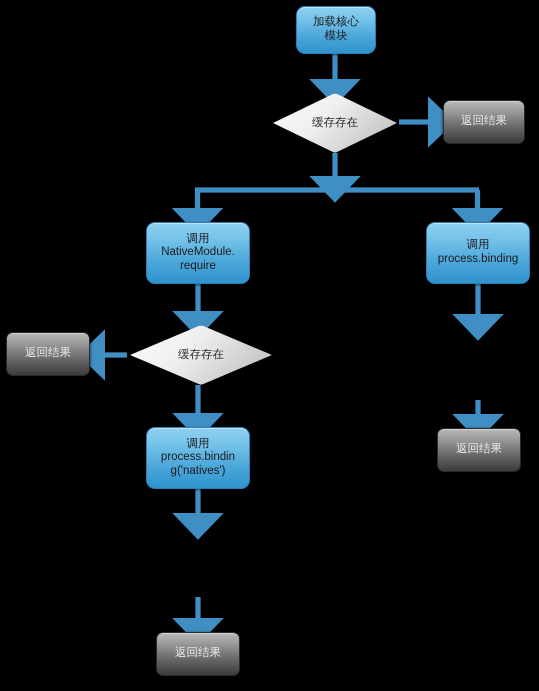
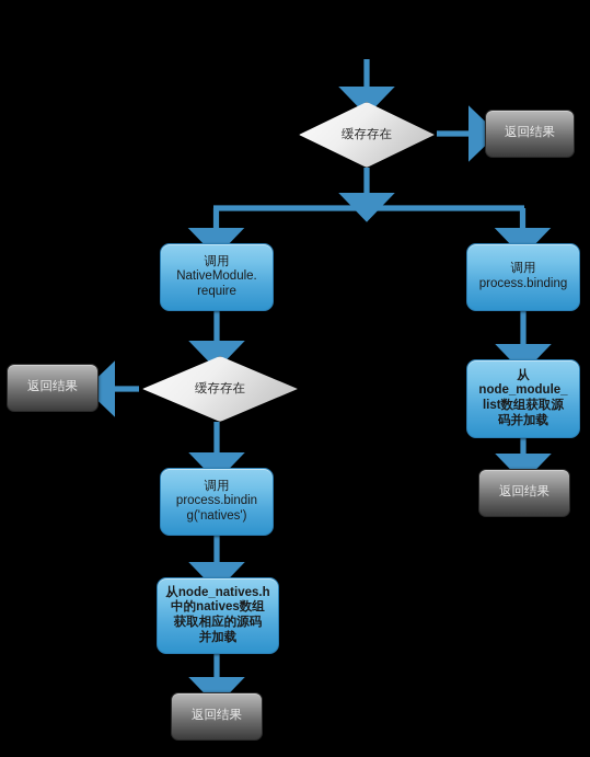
- 加载核心
- 模块
  缓存存在
  返回结果
  调用
  NativeModule.
  require
  调用
  process.binding
  缓存存在
  返回结果
+ 从
+ node_module_
+ list数组获取源
+ 码并加载
  返回结果
  调用
  process.bindin
  g('natives')
+ 从node_natives.h
+ 中的natives数组
+ 获取相应的源码
+ 并加载
  返回结果
